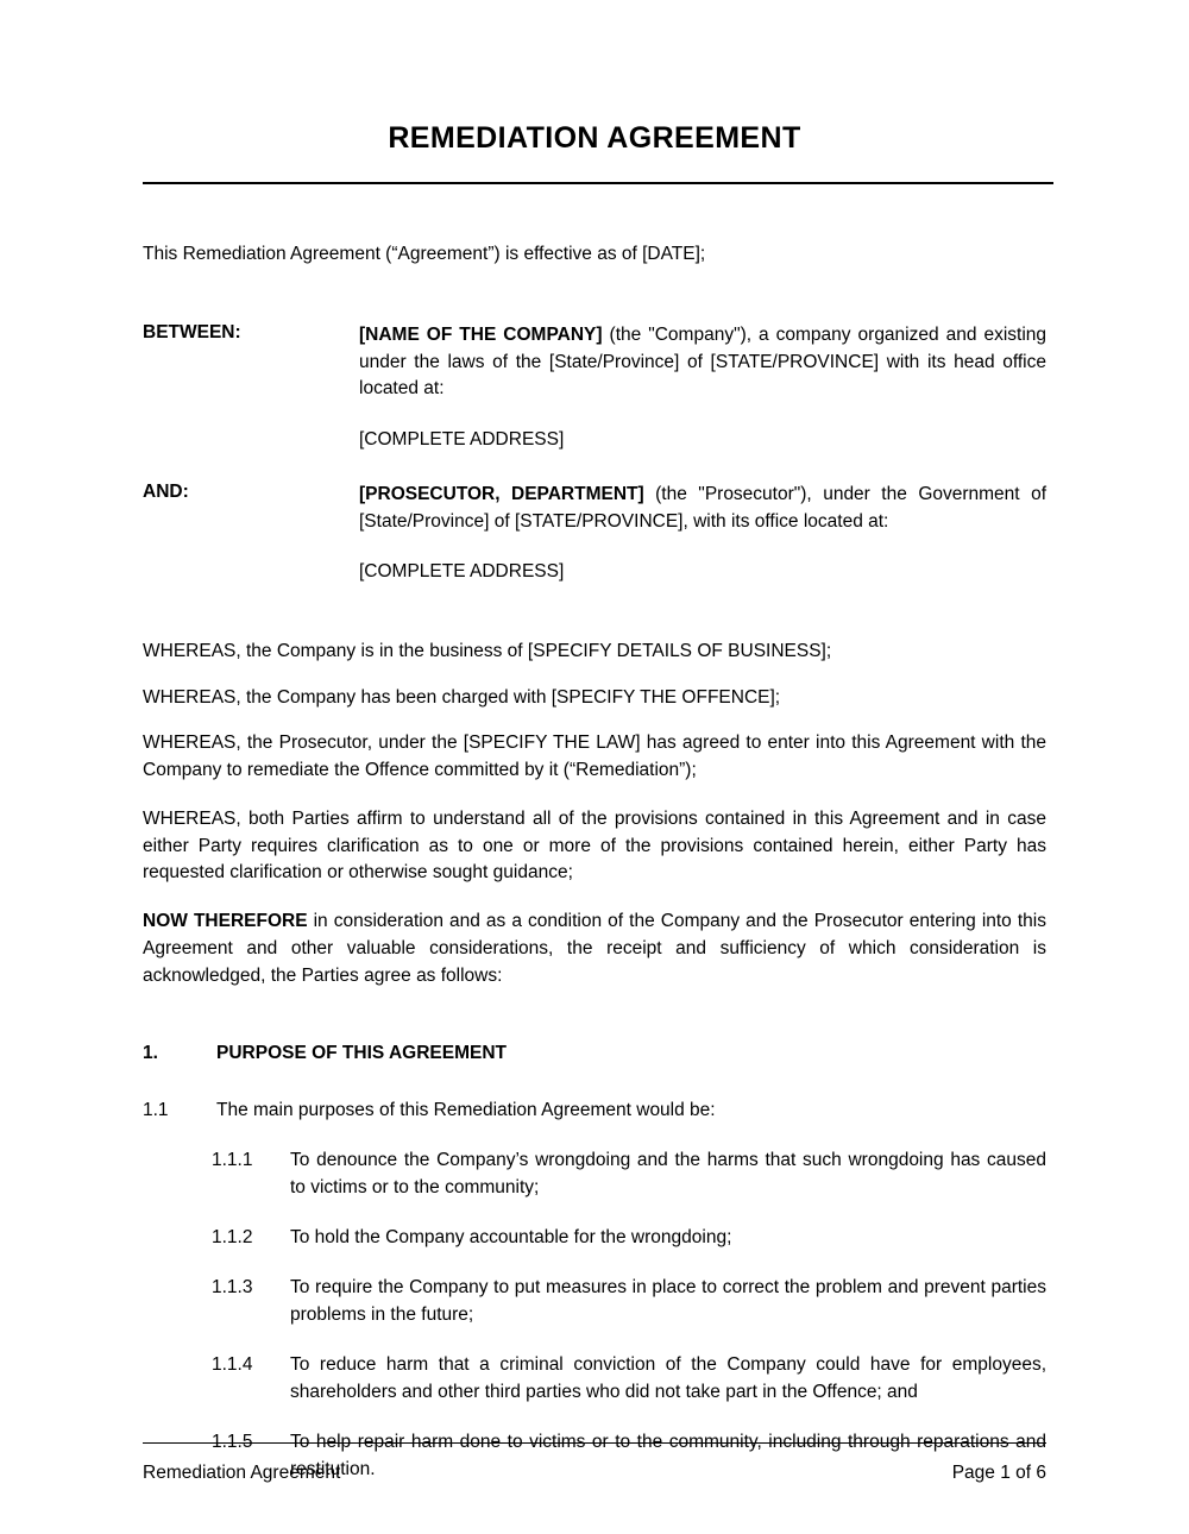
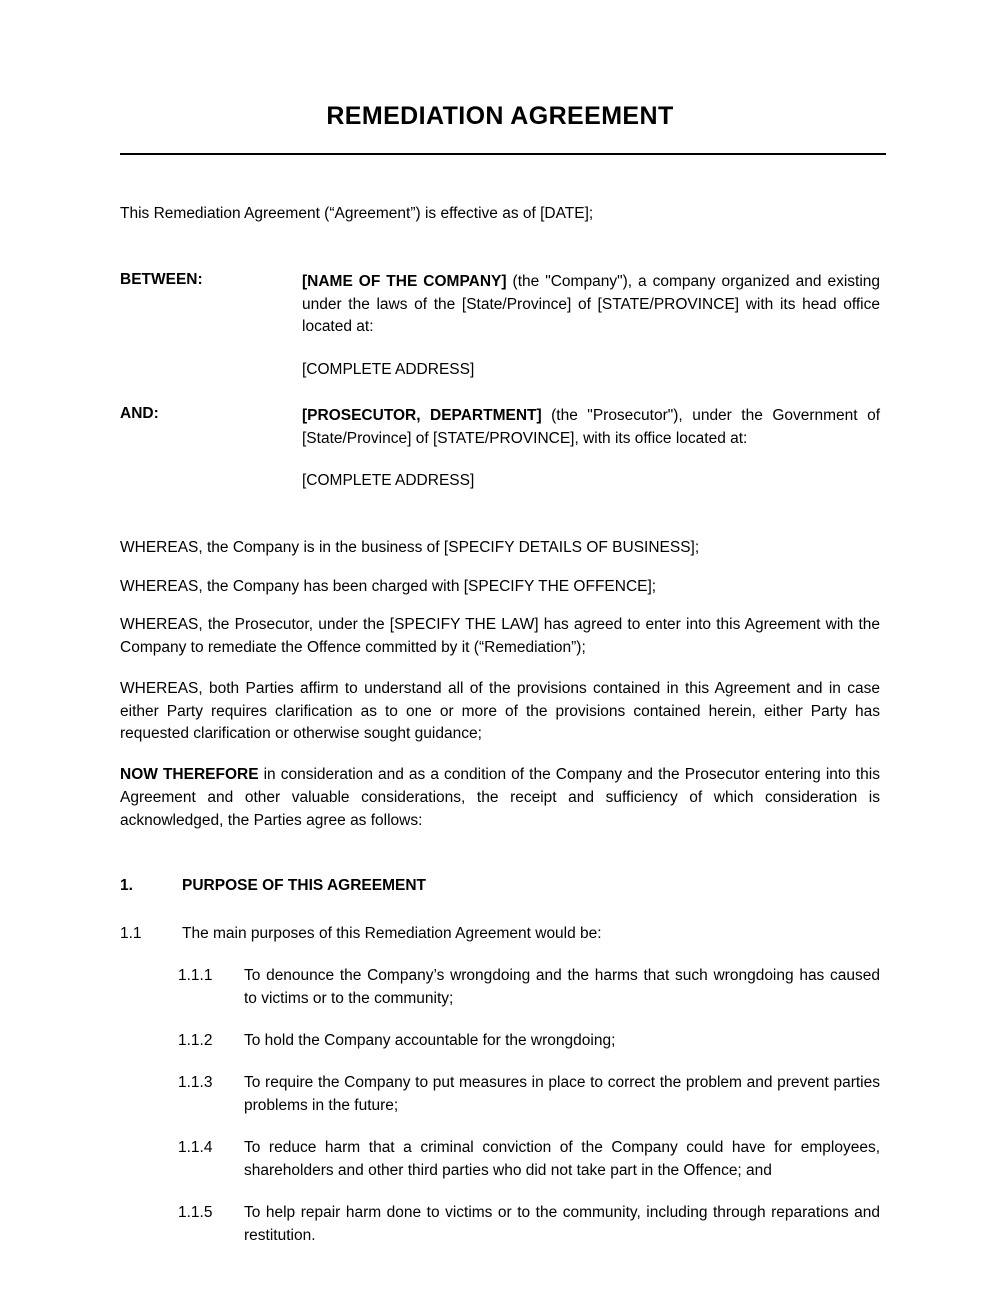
  REMEDIATION AGREEMENT
  This Remediation Agreement (“Agreement”) is effective as of [DATE];
  BETWEEN:
  [NAME OF THE COMPANY] (the "Company"), a company organized and existing under the laws of the [State/Province] of [STATE/PROVINCE] with its head office located at:
  [COMPLETE ADDRESS]
  AND:
  [PROSECUTOR, DEPARTMENT] (the "Prosecutor"), under the Government of [State/Province] of [STATE/PROVINCE], with its office located at:
  [COMPLETE ADDRESS]
  WHEREAS, the Company is in the business of [SPECIFY DETAILS OF BUSINESS];
  WHEREAS, the Company has been charged with [SPECIFY THE OFFENCE];
  WHEREAS, the Prosecutor, under the [SPECIFY THE LAW] has agreed to enter into this Agreement with the Company to remediate the Offence committed by it (“Remediation”);
  WHEREAS, both Parties affirm to understand all of the provisions contained in this Agreement and in case either Party requires clarification as to one or more of the provisions contained herein, either Party has requested clarification or otherwise sought guidance;
  NOW THEREFORE in consideration and as a condition of the Company and the Prosecutor entering into this Agreement and other valuable considerations, the receipt and sufficiency of which consideration is acknowledged, the Parties agree as follows:
  1.
  PURPOSE OF THIS AGREEMENT
  1.1
  The main purposes of this Remediation Agreement would be:
  1.1.1
  To denounce the Company’s wrongdoing and the harms that such wrongdoing has caused to victims or to the community;
  1.1.2
  To hold the Company accountable for the wrongdoing;
  1.1.3
  To require the Company to put measures in place to correct the problem and prevent parties problems in the future;
  1.1.4
  To reduce harm that a criminal conviction of the Company could have for employees, shareholders and other third parties who did not take part in the Offence; and
  1.1.5
  To help repair harm done to victims or to the community, including through reparations and restitution.
- Remediation Agreement
- Page 1 of 6
